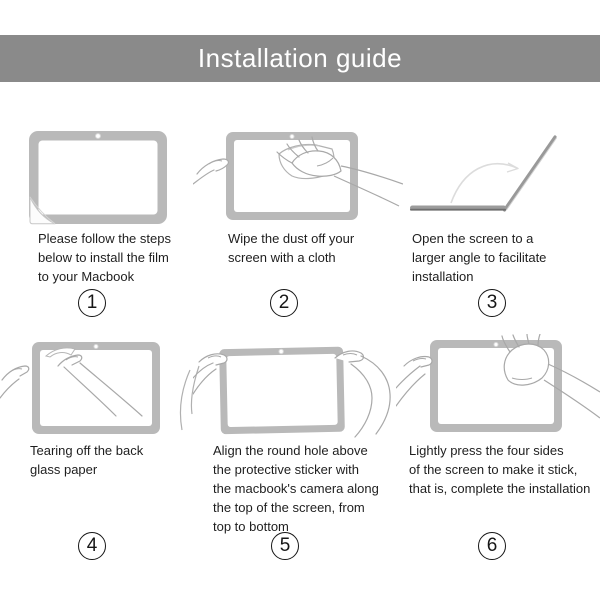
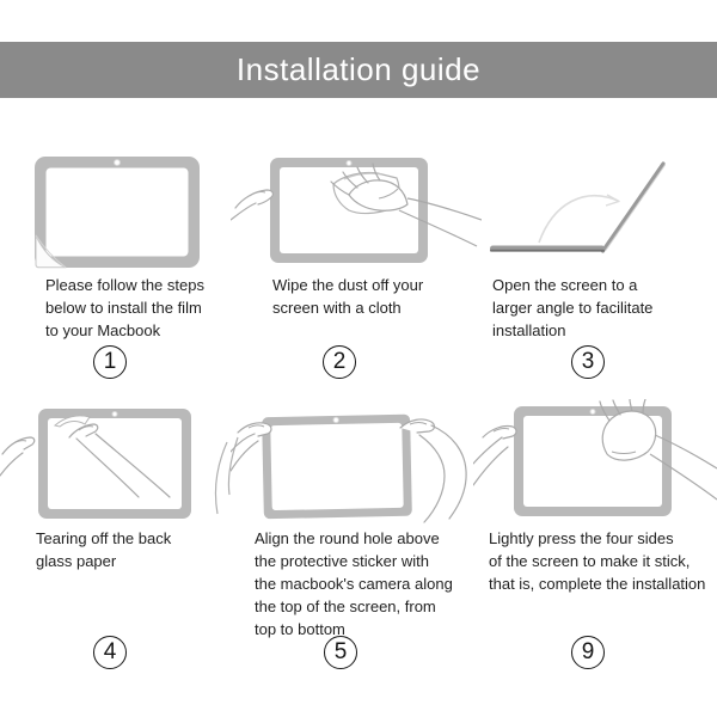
  Installation guide
  Please follow the steps
  below to install the film
  to your Macbook
  1
  Wipe the dust off your
  screen with a cloth
  2
  Open the screen to a
  larger angle to facilitate
  installation
  3
  Tearing off the back
  glass paper
  4
  Align the round hole above
  the protective sticker with
  the macbook's camera along
  the top of the screen, from
  top to bottom
  5
  Lightly press the four sides
  of the screen to make it stick,
  that is, complete the installation
- 6
+ 9
